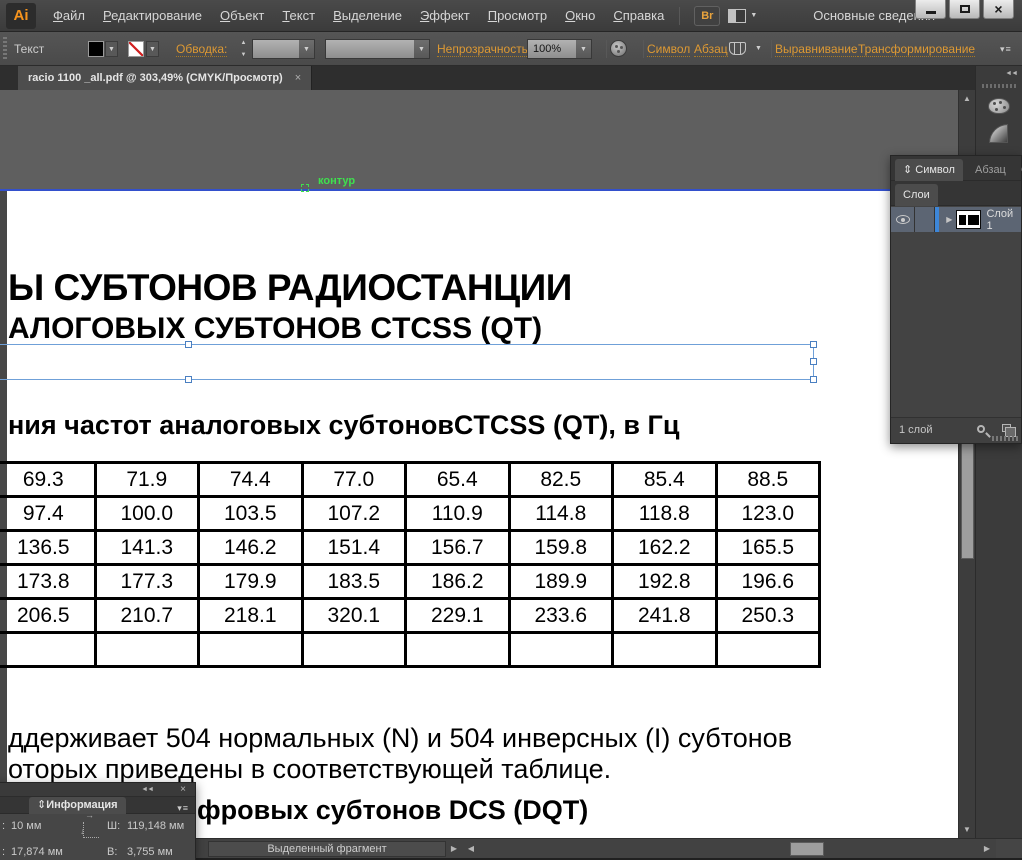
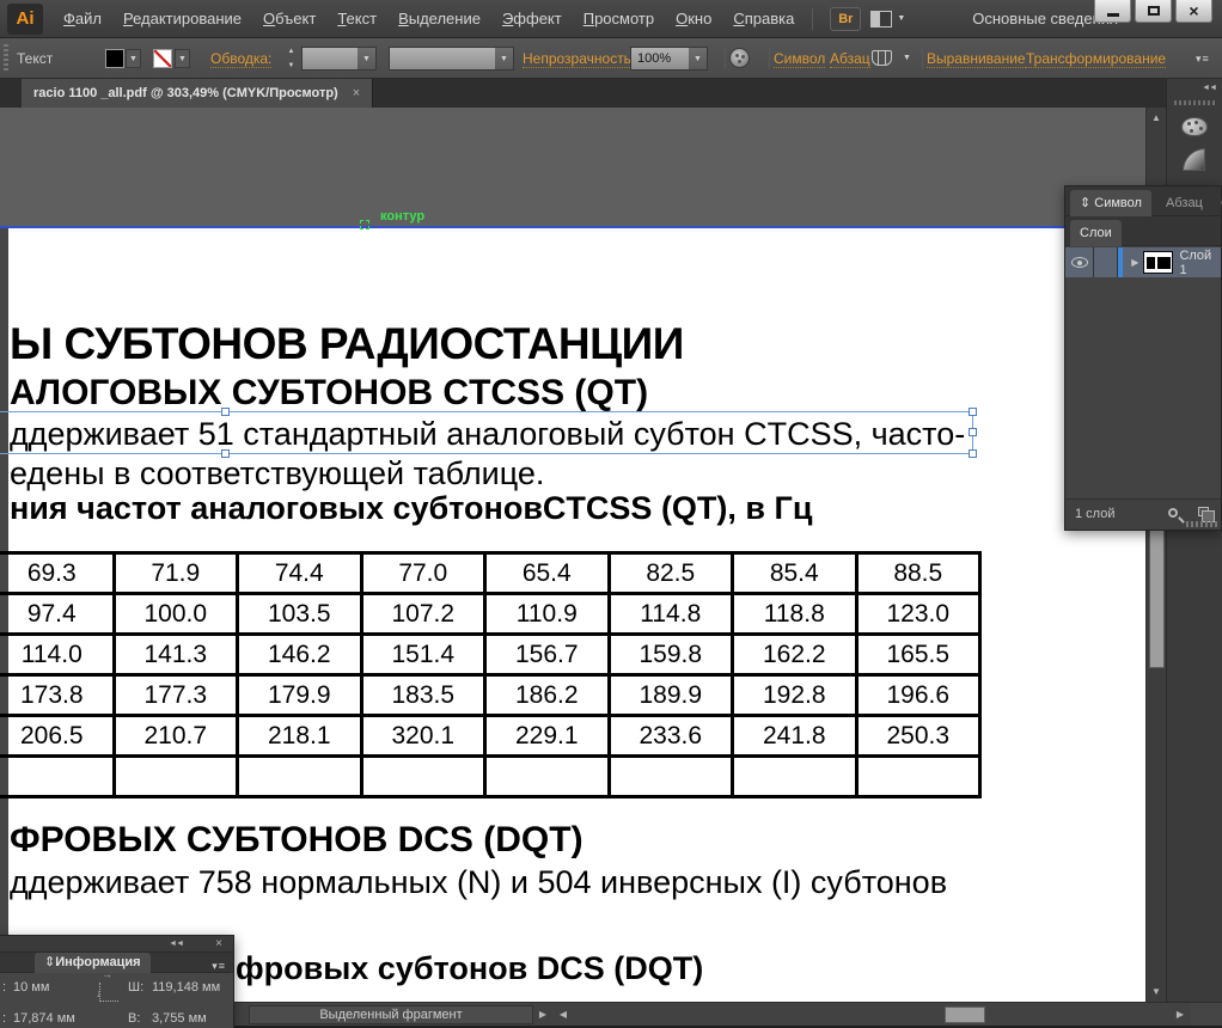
  Ai
  Файл
  Редактирование
  Объект
  Текст
  Выделение
  Эффект
  Просмотр
  Окно
  Справка
  Br
  Основные сведе
  ×
  Текст
  Обводка:
  Непрозрачность
  100%
  Символ
  Абзац
  Выравнивание
  Трансформирование
  ▾≡
  racio 1100 _all.pdf @ 303,49% (CMYK/Просмотр)
  ×
  контур
  Ы СУБТОНОВ РАДИОСТАНЦИИ
  АЛОГОВЫХ СУБТОНОВ CTCSS (QT)
+ ддерживает 51 стандартный аналоговый субтон CTCSS, часто-
+ едены в соответствующей таблице.
  ния частот аналоговых субтоновCTCSS (QT), в Гц
  69.3	71.9	74.4	77.0	65.4	82.5	85.4	88.5
  97.4	100.0	103.5	107.2	110.9	114.8	118.8	123.0
- 136.5	141.3	146.2	151.4	156.7	159.8	162.2	165.5
+ 114.0	141.3	146.2	151.4	156.7	159.8	162.2	165.5
  173.8	177.3	179.9	183.5	186.2	189.9	192.8	196.6
  206.5	210.7	218.1	320.1	229.1	233.6	241.8	250.3
+ ФРОВЫХ СУБТОНОВ DCS (DQT)
- ддерживает 504 нормальных (N) и 504 инверсных (I) субтонов
+ ддерживает 758 нормальных (N) и 504 инверсных (I) субтонов
- оторых приведены в соответствующей таблице.
  фровых субтонов DCS (DQT)
  ▲
  ▼
  ⇕ Символ
  Абзац
  Слои
  ▶
  Слой 1
  1 слой
  Выделенный фрагмент
  ▶
  ◀
  ▶
  ×
  ⇕Информация
  ▾≡
  :
  10 мм
  :
  17,874 мм
  Ш:
  119,148 мм
  В:
  3,755 мм
